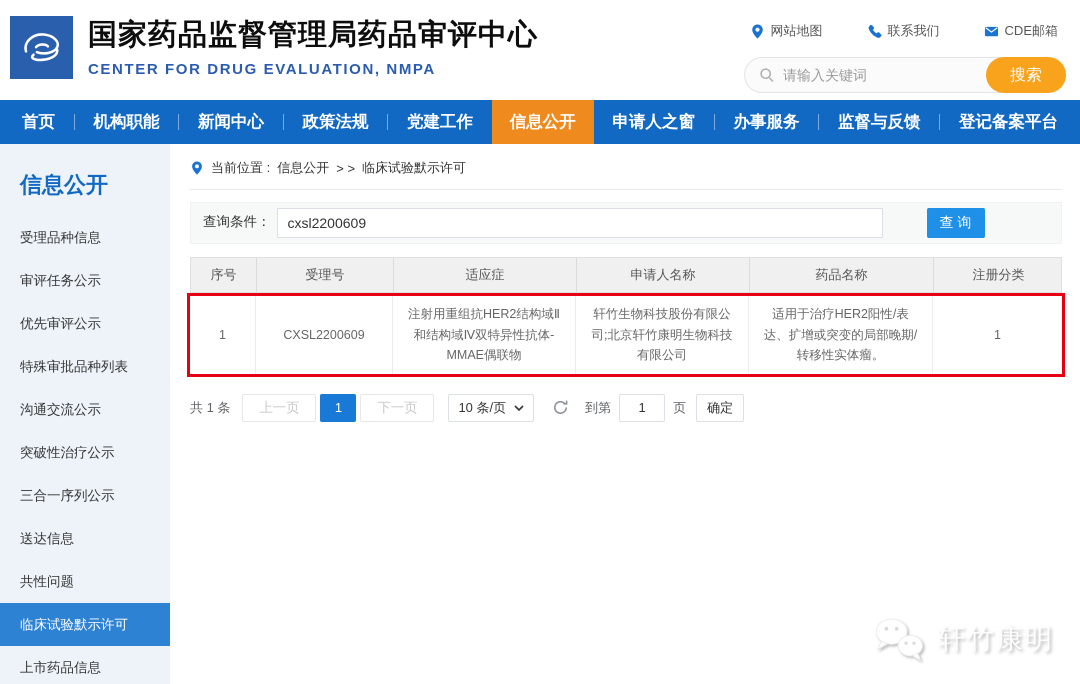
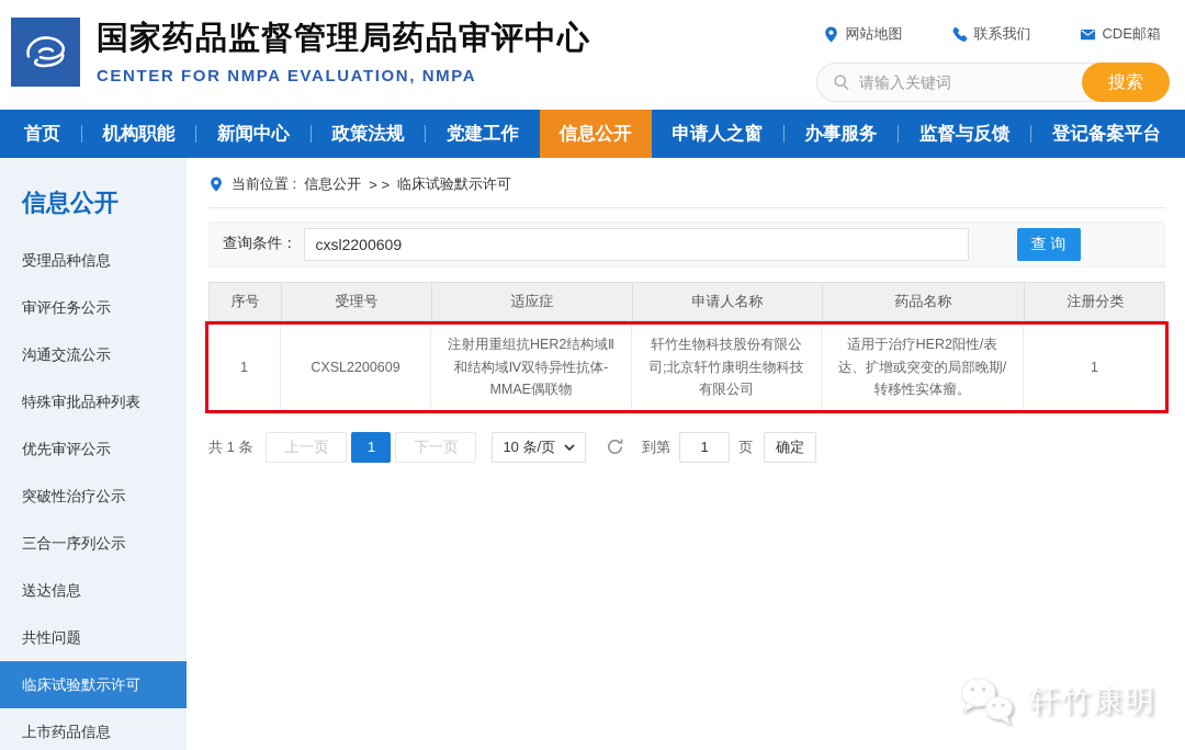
  国家药品监督管理局药品审评中心
- CENTER FOR DRUG EVALUATION, NMPA
+ CENTER FOR NMPA EVALUATION, NMPA
  网站地图
  联系我们
  CDE邮箱
  请输入关键词
  搜索
  首页
  机构职能
  新闻中心
  政策法规
  党建工作
  信息公开
  申请人之窗
  办事服务
  监督与反馈
  登记备案平台
  信息公开
  受理品种信息
  审评任务公示
- 优先审评公示
+ 沟通交流公示
  特殊审批品种列表
- 沟通交流公示
+ 优先审评公示
  突破性治疗公示
  三合一序列公示
  送达信息
  共性问题
  临床试验默示许可
  上市药品信息
  当前位置 :
  信息公开
  > >
  临床试验默示许可
  查询条件：
  cxsl2200609
  查 询
  序号
  受理号
  适应症
  申请人名称
  药品名称
  注册分类
  1
  CXSL2200609
  注射用重组抗HER2结构域Ⅱ和结构域Ⅳ双特异性抗体-MMAE偶联物
  轩竹生物科技股份有限公司;北京轩竹康明生物科技有限公司
  适用于治疗HER2阳性/表达、扩增或突变的局部晚期/转移性实体瘤。
  1
  共 1 条
  上一页
  1
  下一页
  10 条/页
  到第
  1
  页
  确定
  轩竹康明
